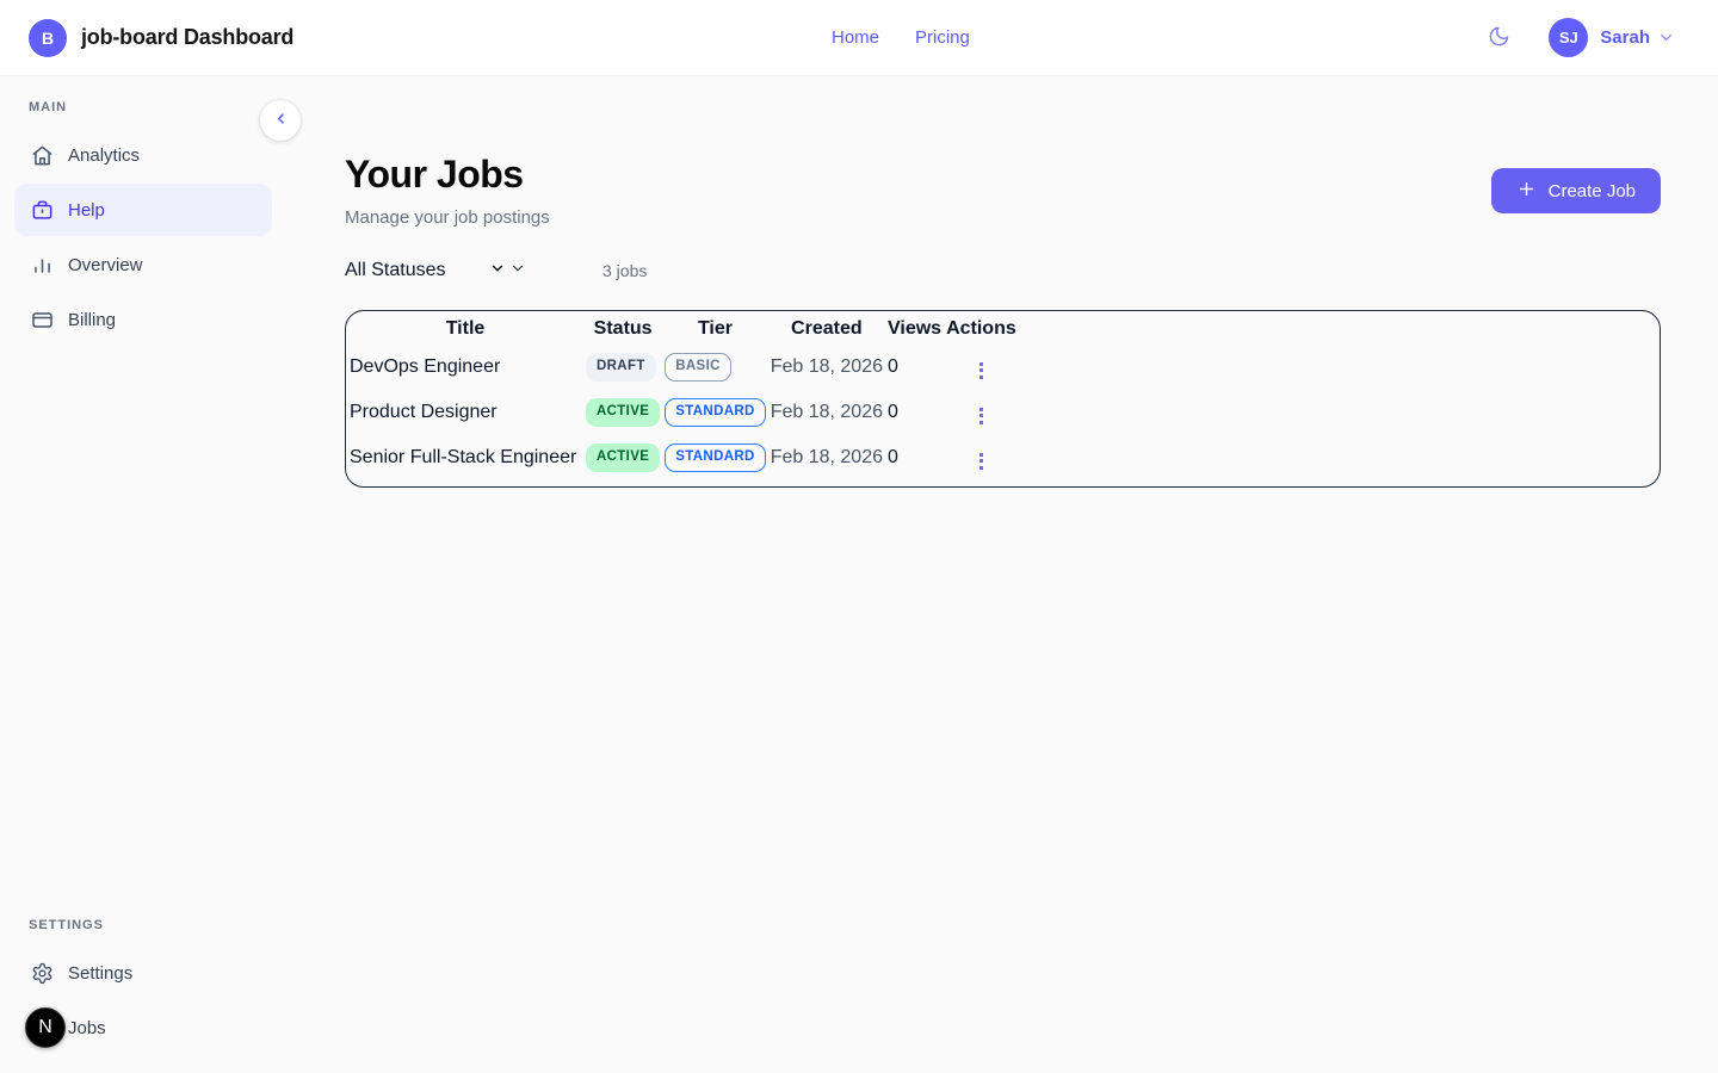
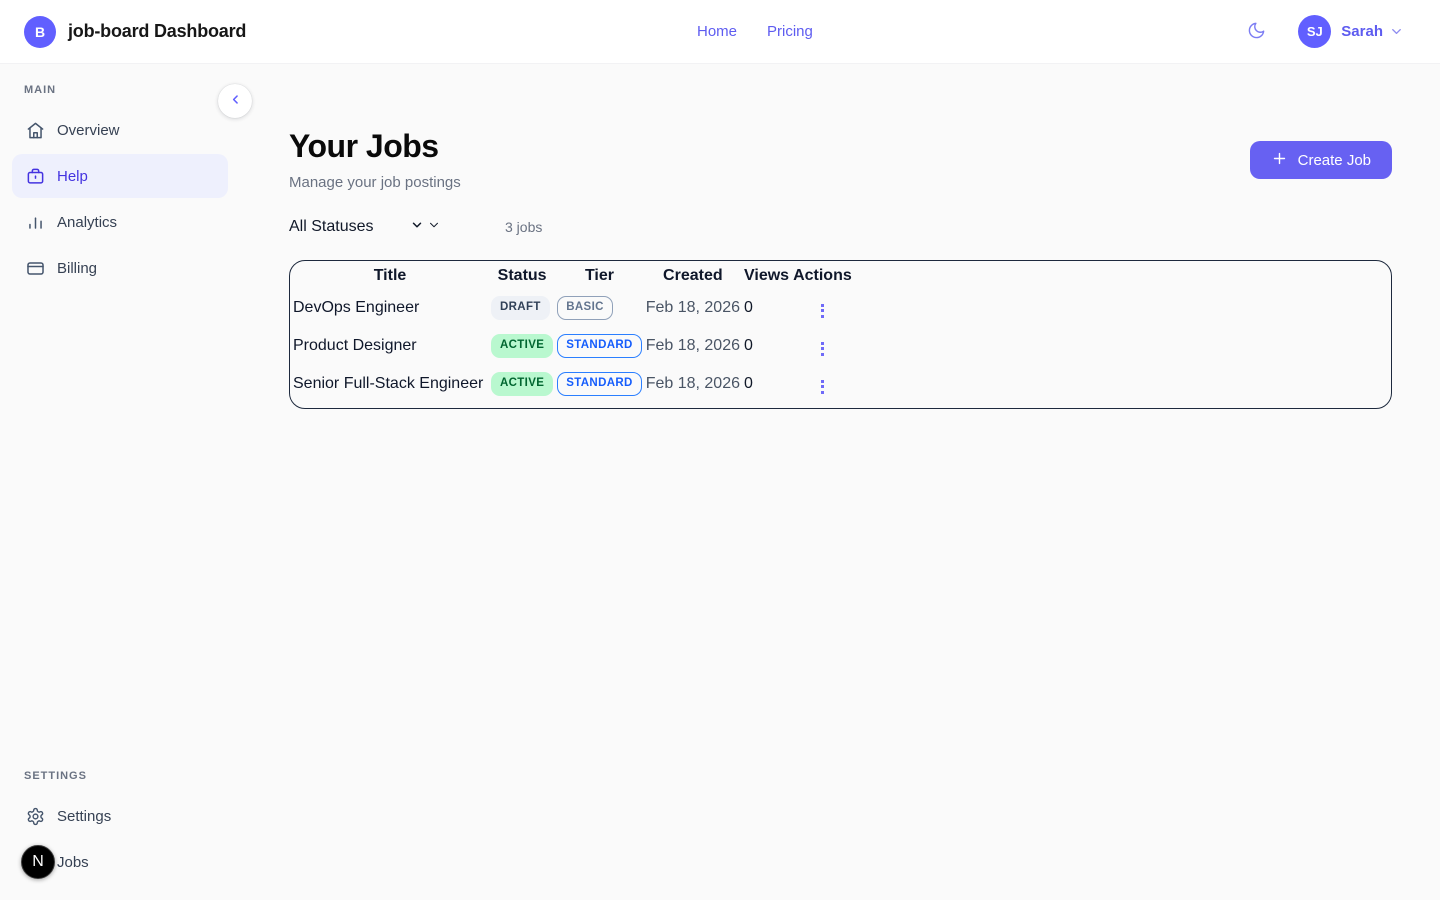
  B
  job-board Dashboard
  Home
  Pricing
  SJ
  Sarah
  MAIN
- Analytics
+ Overview
  Help
- Overview
+ Analytics
  Billing
  SETTINGS
  Settings
  Jobs
  Your Jobs
  Manage your job postings
  Create Job
  All Statuses
  3 jobs
  Title	Status	Tier	Created	Views	Actions
  DevOps Engineer	DRAFT	BASIC	Feb 18, 2026	0
  Product Designer	ACTIVE	STANDARD	Feb 18, 2026	0
  Senior Full-Stack Engineer	ACTIVE	STANDARD	Feb 18, 2026	0
  N
